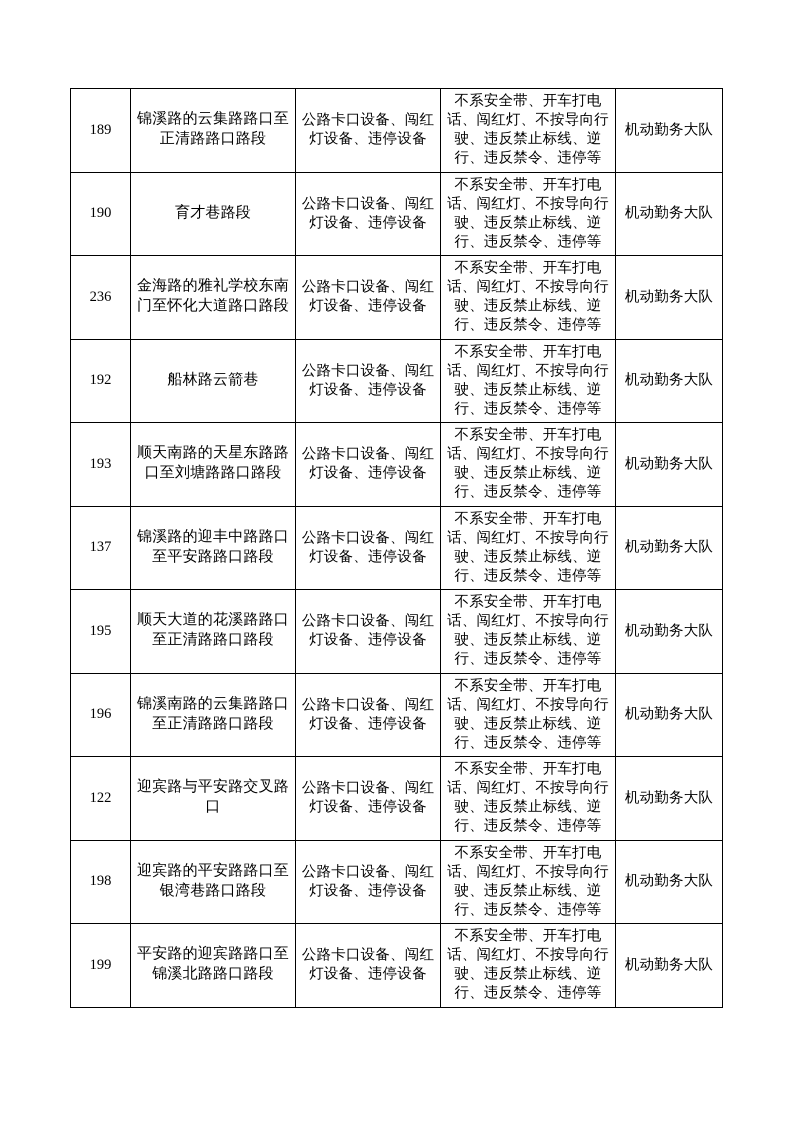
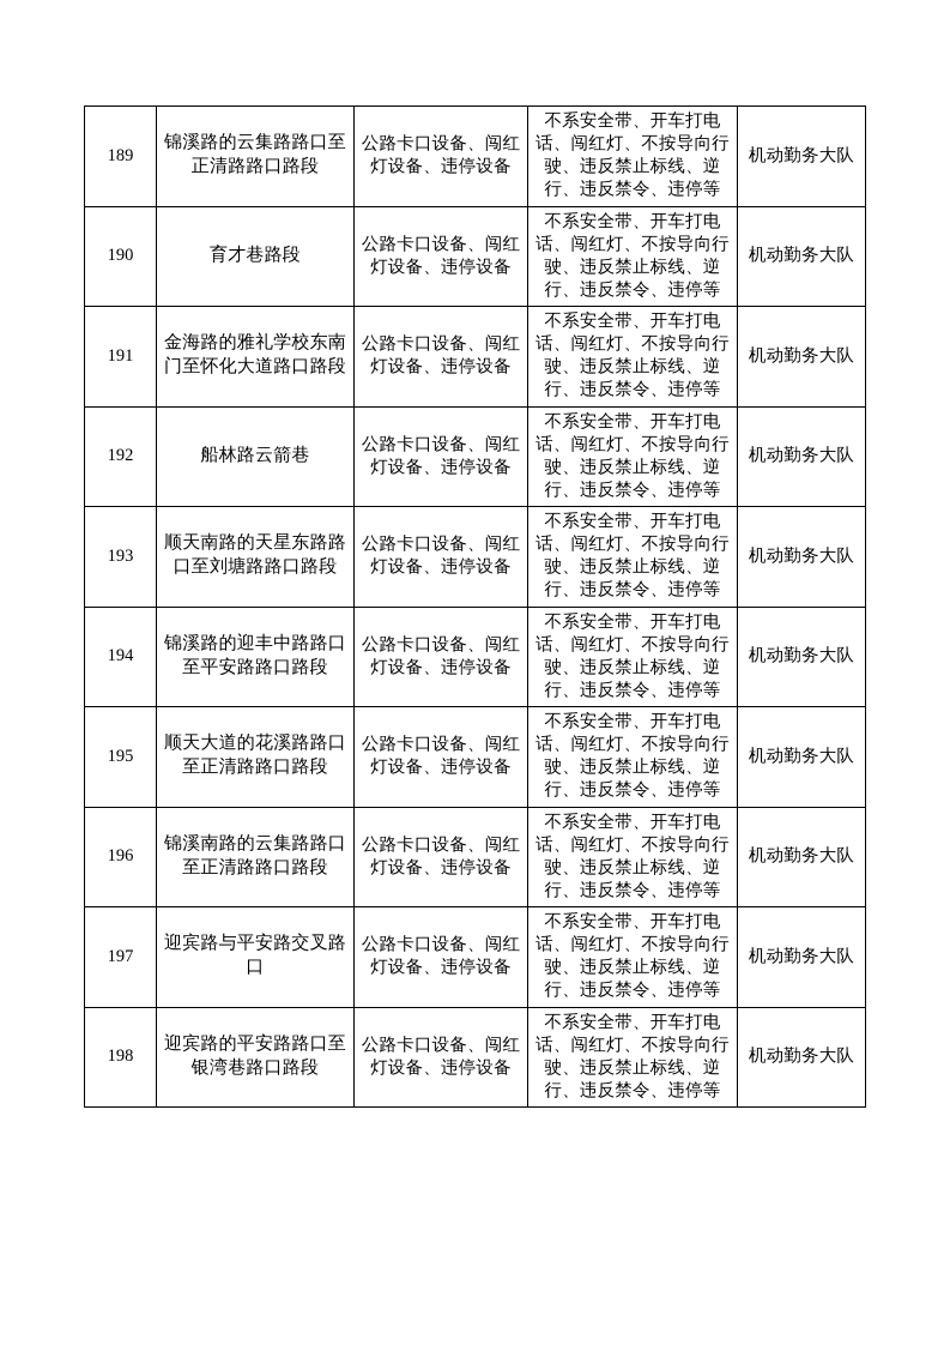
  189	锦溪路的云集路路口至正清路路口路段	公路卡口设备、闯红灯设备、违停设备	不系安全带、开车打电话、闯红灯、不按导向行驶、违反禁止标线、逆行、违反禁令、违停等	机动勤务大队
  190	育才巷路段	公路卡口设备、闯红灯设备、违停设备	不系安全带、开车打电话、闯红灯、不按导向行驶、违反禁止标线、逆行、违反禁令、违停等	机动勤务大队
- 236	金海路的雅礼学校东南门至怀化大道路口路段	公路卡口设备、闯红灯设备、违停设备	不系安全带、开车打电话、闯红灯、不按导向行驶、违反禁止标线、逆行、违反禁令、违停等	机动勤务大队
+ 191	金海路的雅礼学校东南门至怀化大道路口路段	公路卡口设备、闯红灯设备、违停设备	不系安全带、开车打电话、闯红灯、不按导向行驶、违反禁止标线、逆行、违反禁令、违停等	机动勤务大队
  192	船林路云箭巷	公路卡口设备、闯红灯设备、违停设备	不系安全带、开车打电话、闯红灯、不按导向行驶、违反禁止标线、逆行、违反禁令、违停等	机动勤务大队
  193	顺天南路的天星东路路口至刘塘路路口路段	公路卡口设备、闯红灯设备、违停设备	不系安全带、开车打电话、闯红灯、不按导向行驶、违反禁止标线、逆行、违反禁令、违停等	机动勤务大队
- 137	锦溪路的迎丰中路路口至平安路路口路段	公路卡口设备、闯红灯设备、违停设备	不系安全带、开车打电话、闯红灯、不按导向行驶、违反禁止标线、逆行、违反禁令、违停等	机动勤务大队
+ 194	锦溪路的迎丰中路路口至平安路路口路段	公路卡口设备、闯红灯设备、违停设备	不系安全带、开车打电话、闯红灯、不按导向行驶、违反禁止标线、逆行、违反禁令、违停等	机动勤务大队
  195	顺天大道的花溪路路口至正清路路口路段	公路卡口设备、闯红灯设备、违停设备	不系安全带、开车打电话、闯红灯、不按导向行驶、违反禁止标线、逆行、违反禁令、违停等	机动勤务大队
  196	锦溪南路的云集路路口至正清路路口路段	公路卡口设备、闯红灯设备、违停设备	不系安全带、开车打电话、闯红灯、不按导向行驶、违反禁止标线、逆行、违反禁令、违停等	机动勤务大队
- 122	迎宾路与平安路交叉路口	公路卡口设备、闯红灯设备、违停设备	不系安全带、开车打电话、闯红灯、不按导向行驶、违反禁止标线、逆行、违反禁令、违停等	机动勤务大队
+ 197	迎宾路与平安路交叉路口	公路卡口设备、闯红灯设备、违停设备	不系安全带、开车打电话、闯红灯、不按导向行驶、违反禁止标线、逆行、违反禁令、违停等	机动勤务大队
  198	迎宾路的平安路路口至银湾巷路口路段	公路卡口设备、闯红灯设备、违停设备	不系安全带、开车打电话、闯红灯、不按导向行驶、违反禁止标线、逆行、违反禁令、违停等	机动勤务大队
- 199	平安路的迎宾路路口至锦溪北路路口路段	公路卡口设备、闯红灯设备、违停设备	不系安全带、开车打电话、闯红灯、不按导向行驶、违反禁止标线、逆行、违反禁令、违停等	机动勤务大队
